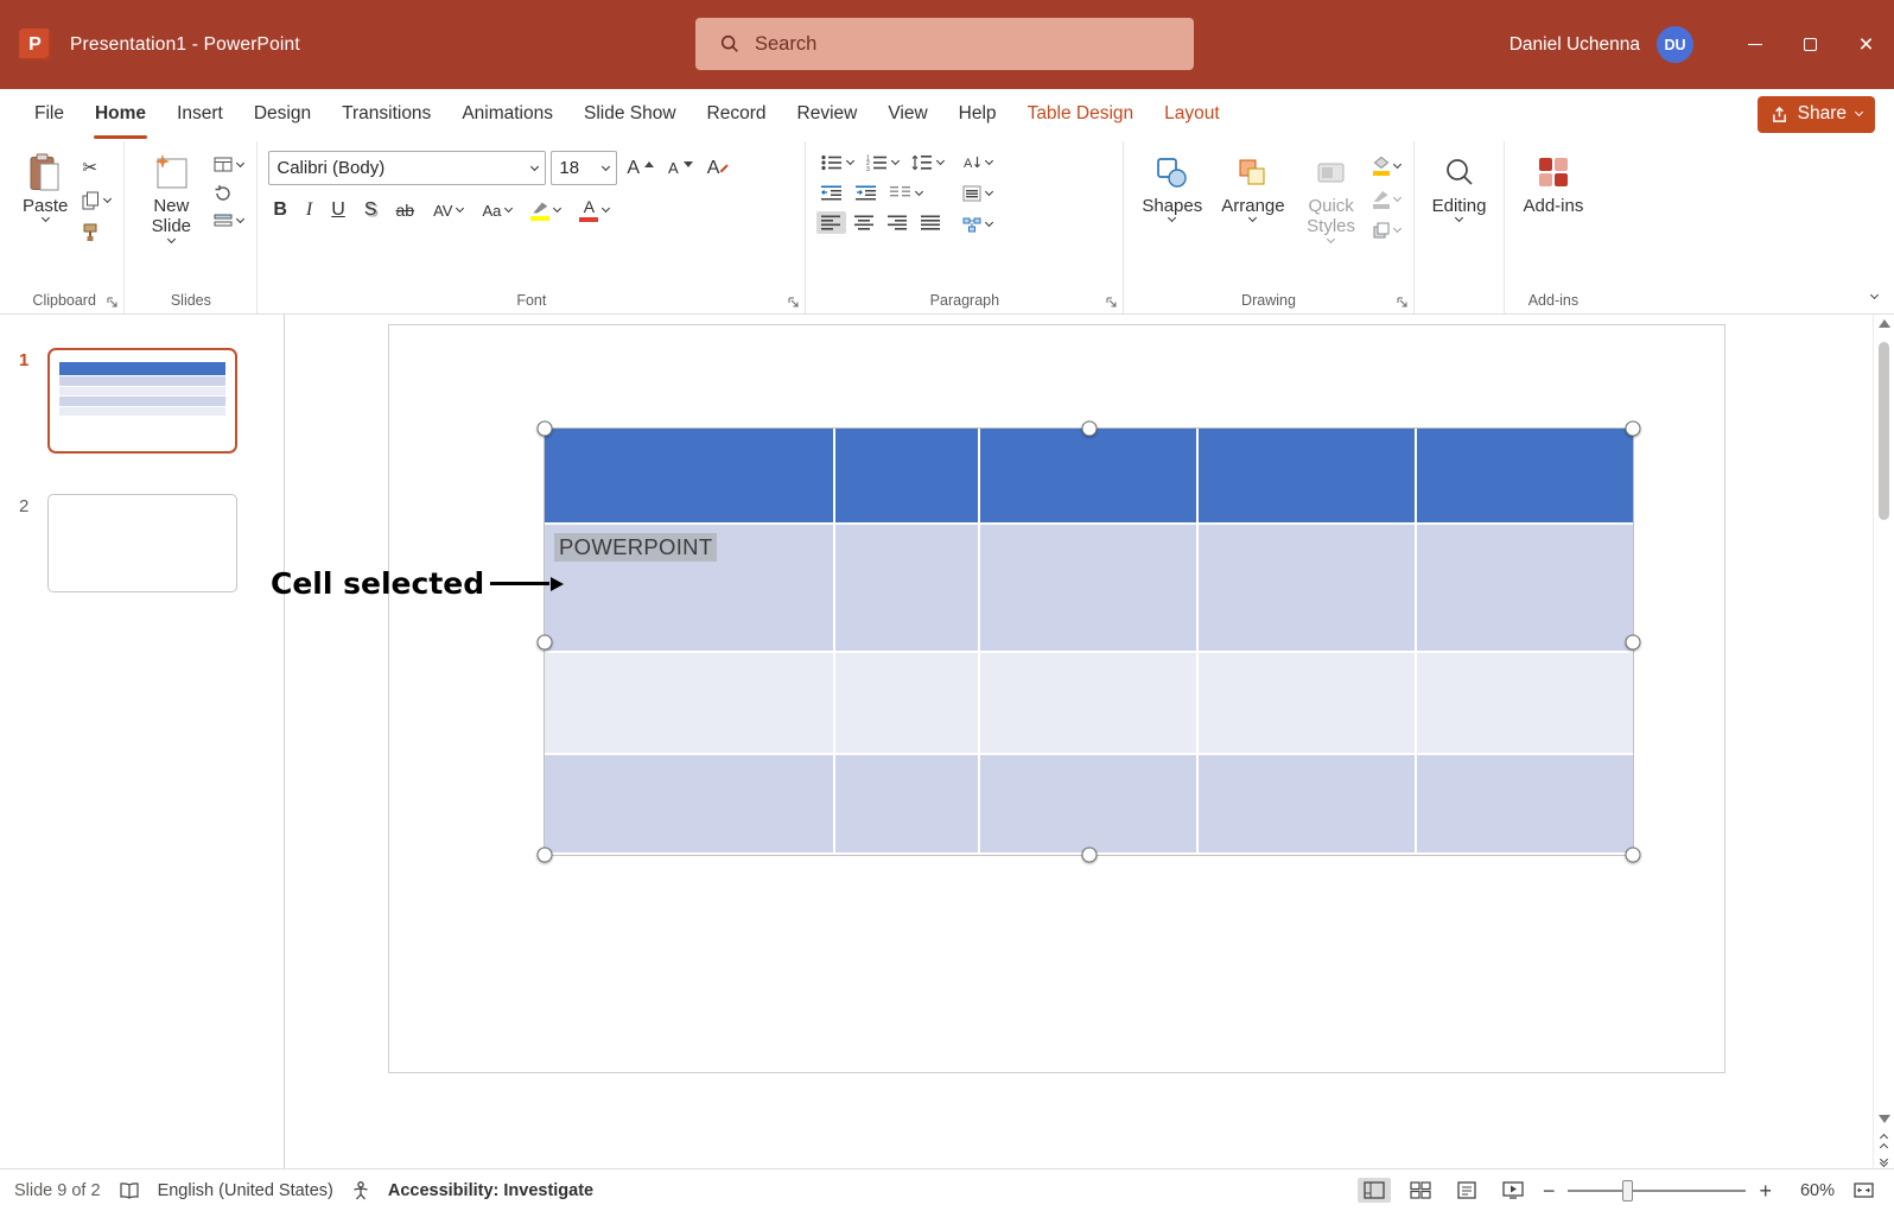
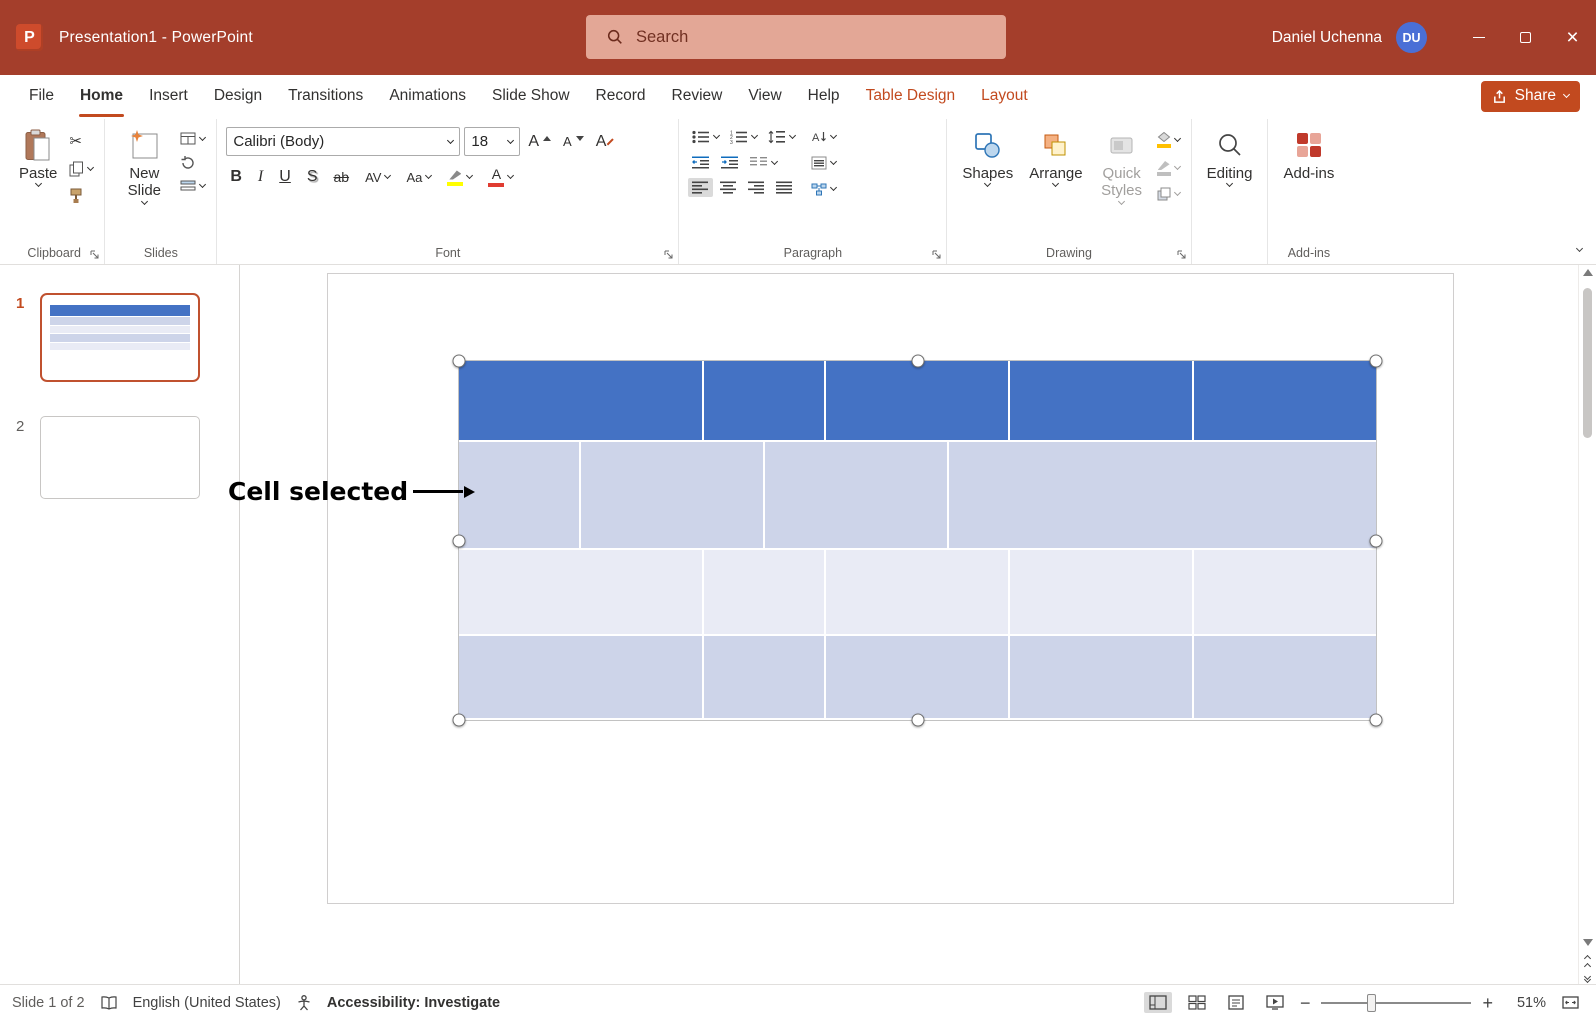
  P
  Presentation1 - PowerPoint
  Search
  Daniel Uchenna
  DU
  ×
  File
  Home
  Insert
  Design
  Transitions
  Animations
  Slide Show
  Record
  Review
  View
  Help
  Table Design
  Layout
  Share
  Paste
  ✂
  Clipboard
  New Slide
  Slides
  Calibri (Body)
  18
  A
  A
  A
  B
  I
  U
  S
  ab
  AV
  Aa
  A
  Font
  A
  Paragraph
  Shapes
  Arrange
  Quick Styles
  Drawing
  Editing
  Add-ins
  Add-ins
  1
  2
- POWERPOINT
  Cell selected
- Slide 9 of 2
+ Slide 1 of 2
  English (United States)
  Accessibility: Investigate
  −
  +
- 60%
+ 51%
